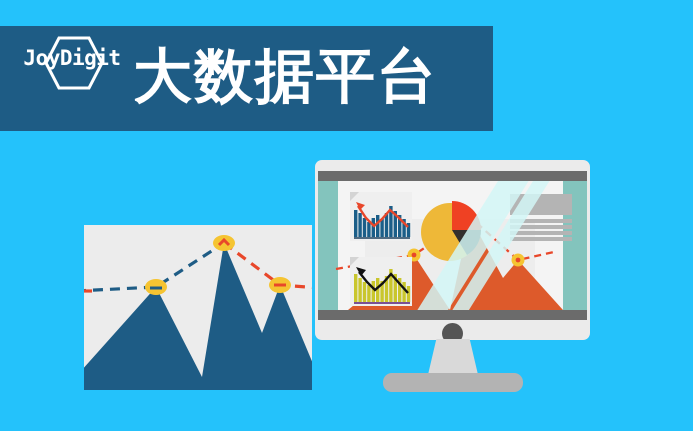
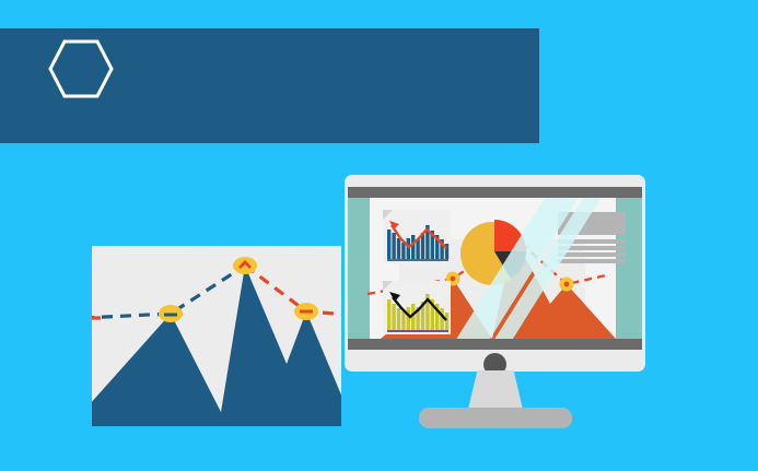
- JoyDigit
- 大数据平台
